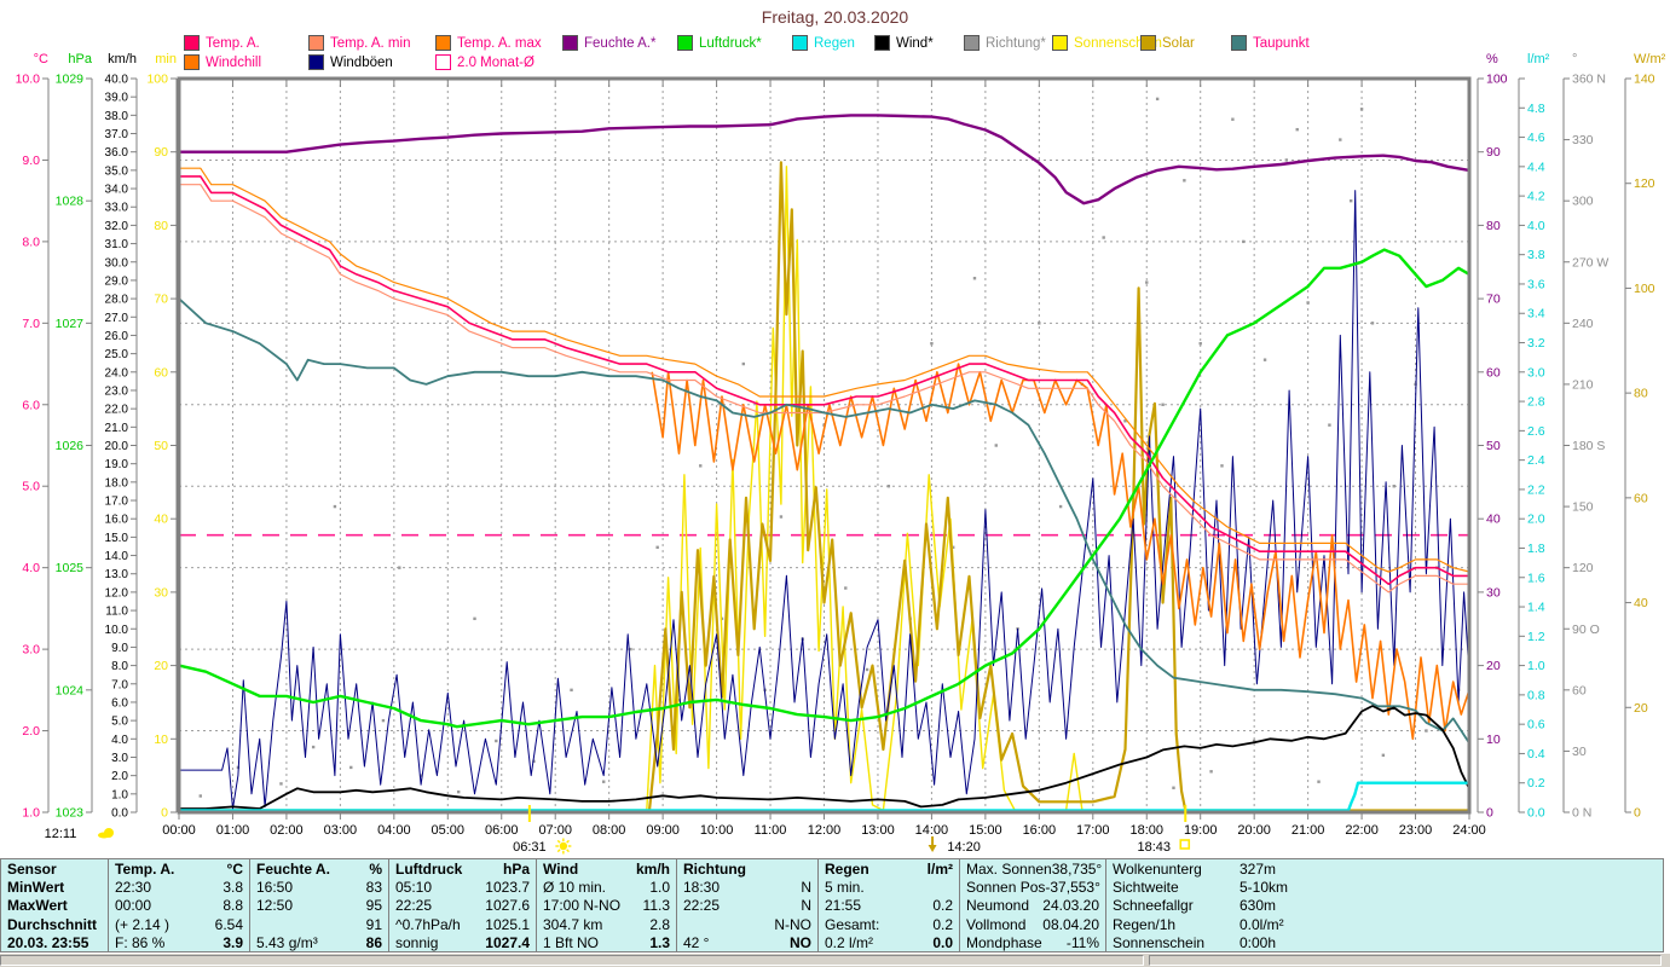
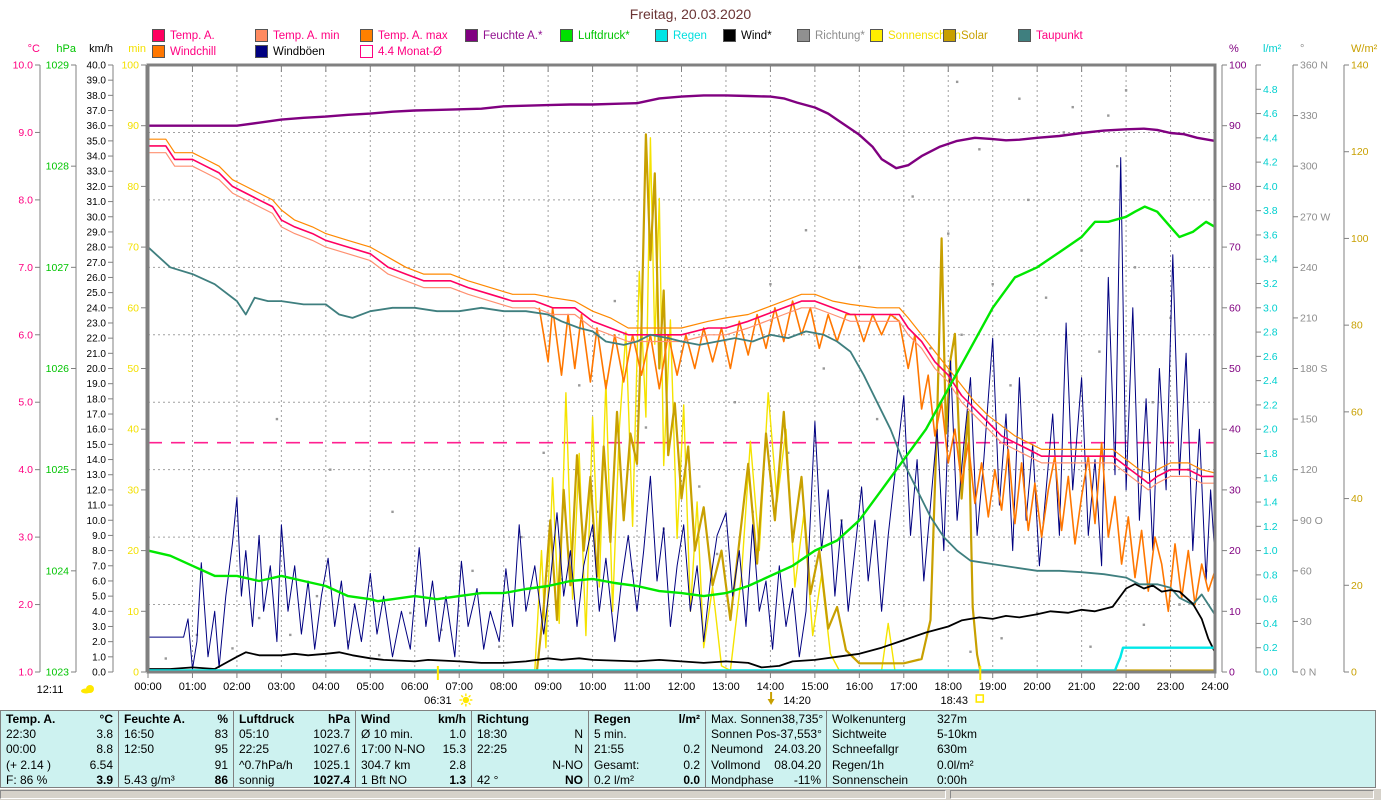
  Freitag, 20.03.2020
  Temp. A.
  Temp. A. min
  Temp. A. max
  Feuchte A.*
  Luftdruck*
  Regen
  Wind*
  Richtung*
  Sonnenscn
  Solar
  Taupunkt
  Windchill
  Windböen
- 2.0 Monat-Ø
+ 4.4 Monat-Ø
  1.0
  2.0
  3.0
  4.0
  5.0
  6.0
  7.0
  8.0
  9.0
  10.0
  °C
  1023
  1024
  1025
  1026
  1027
  1028
  1029
  hPa
  0.0
  1.0
  2.0
  3.0
  4.0
  5.0
  6.0
  7.0
  8.0
  9.0
  10.0
  11.0
  12.0
  13.0
  14.0
  15.0
  16.0
  17.0
  18.0
  19.0
  20.0
  21.0
  22.0
  23.0
  24.0
  25.0
  26.0
  27.0
  28.0
  29.0
  30.0
  31.0
  32.0
  33.0
  34.0
  35.0
  36.0
  37.0
  38.0
  39.0
  40.0
  km/h
  0
  10
  20
  30
  40
  50
  60
  70
  80
  90
  100
  min
  0
  10
  20
  30
  40
  50
  60
  70
  80
  90
  100
  %
  0.0
  0.2
  0.4
  0.6
  0.8
  1.0
  1.2
  1.4
  1.6
  1.8
  2.0
  2.2
  2.4
  2.6
  2.8
  3.0
  3.2
  3.4
  3.6
  3.8
  4.0
  4.2
  4.4
  4.6
  4.8
  l/m²
  0 N
  30
  60
  90 O
  120
  150
  180 S
  210
  240
  270 W
  300
  330
  360 N
  °
  0
  20
  40
  60
  80
  100
  120
  140
  W/m²
  00:00
  01:00
  02:00
  03:00
  04:00
  05:00
  06:00
  07:00
  08:00
  09:00
  10:00
  11:00
  12:00
  13:00
  14:00
  15:00
  16:00
  17:00
  18:00
  19:00
  20:00
  21:00
  22:00
  23:00
  24:00
  12:11
  06:31
  14:20
  18:43
- Sensor
- MinWert
- MaxWert
- Durchschnitt
- 20.03. 23:55
  Temp. A.
  °C
  22:30
  3.8
  00:00
  8.8
  (+ 2.14 )
  6.54
  F: 86 %
  3.9
  Feuchte A.
  %
  16:50
  83
  12:50
  95
  91
  5.43 g/m³
  86
  Luftdruck
  hPa
  05:10
  1023.7
  22:25
  1027.6
  ^0.7hPa/h
  1025.1
  sonnig
  1027.4
  Wind
  km/h
  Ø 10 min.
  1.0
  17:00 N-NO
- 11.3
+ 15.3
  304.7 km
  2.8
  1 Bft NO
  1.3
  Richtung
  18:30
  N
  22:25
  N
  N-NO
  42 °
  NO
  Regen
  l/m²
  5 min.
  21:55
  0.2
  Gesamt:
  0.2
  0.2 l/m²
  0.0
  Max. Sonnen
  38,735°
  Sonnen Pos
  -37,553°
  Neumond
  24.03.20
  Vollmond
  08.04.20
  Mondphase
  -11%
  Wolkenunterg
  327m
  Sichtweite
  5-10km
  Schneefallgr
  630m
  Regen/1h
  0.0l/m²
  Sonnenschein
  0:00h
